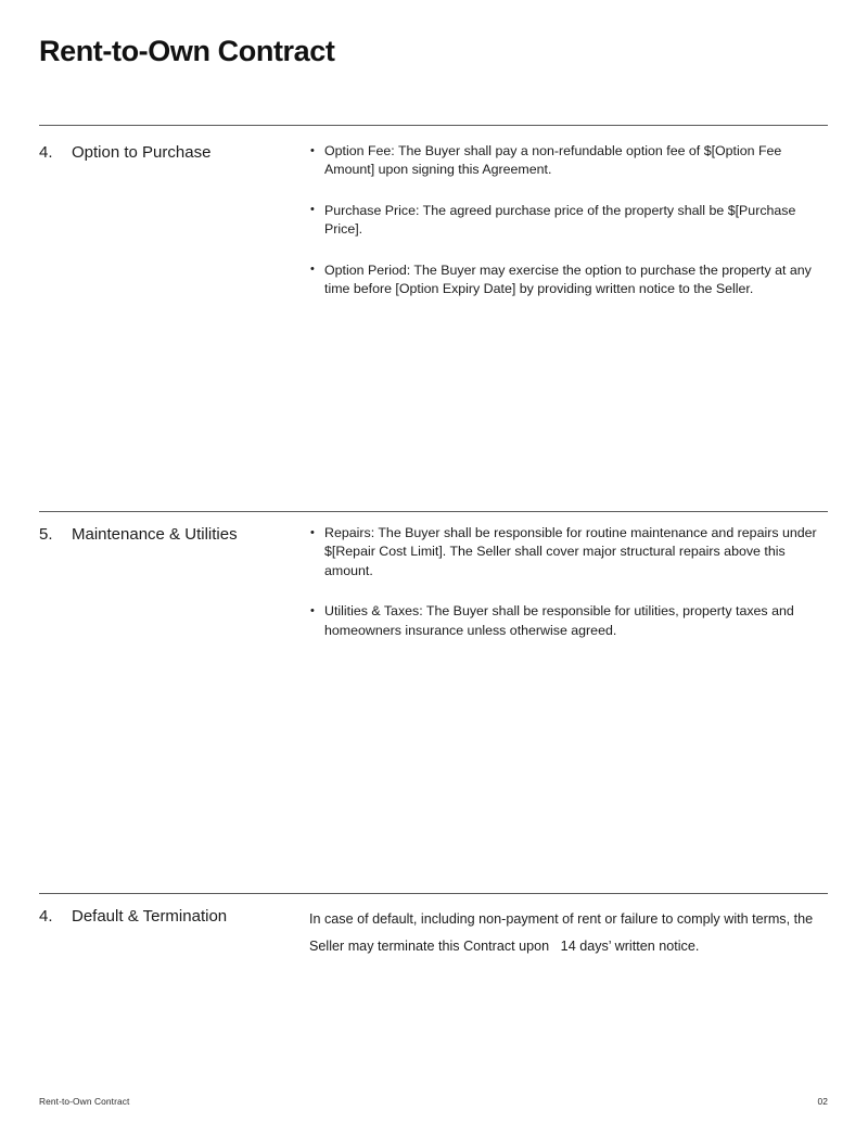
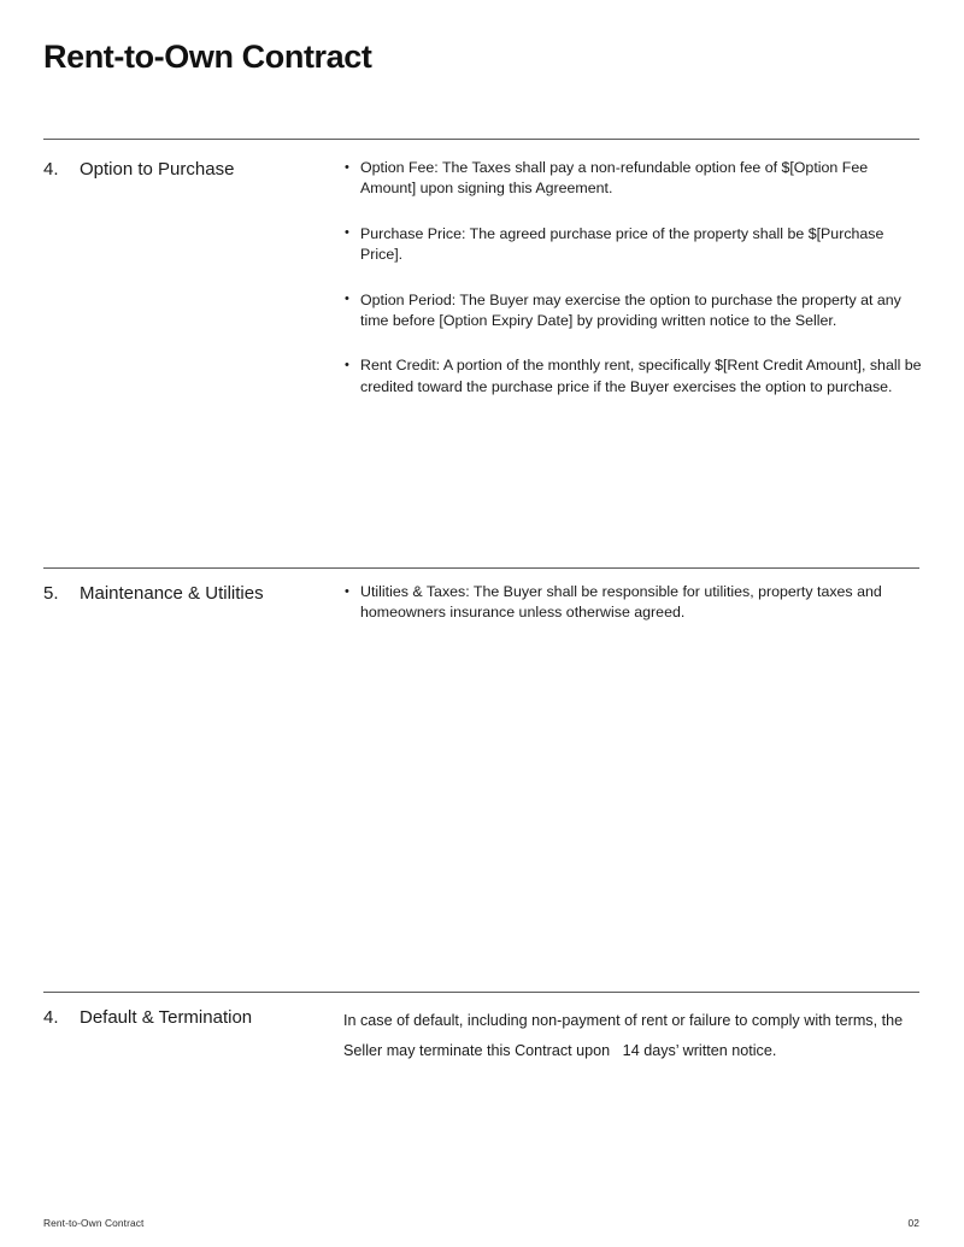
  Rent-to-Own Contract
  4. Option to Purchase
- Option Fee: The Buyer shall pay a non-refundable option fee of $[Option Fee Amount] upon signing this Agreement.
+ Option Fee: The Taxes shall pay a non-refundable option fee of $[Option Fee Amount] upon signing this Agreement.
  Purchase Price: The agreed purchase price of the property shall be $[Purchase Price].
  Option Period: The Buyer may exercise the option to purchase the property at any time before [Option Expiry Date] by providing written notice to the Seller.
+ Rent Credit: A portion of the monthly rent, specifically $[Rent Credit Amount], shall be credited toward the purchase price if the Buyer exercises the option to purchase.
  5. Maintenance & Utilities
- Repairs: The Buyer shall be responsible for routine maintenance and repairs under $[Repair Cost Limit]. The Seller shall cover major structural repairs above this amount.
  Utilities & Taxes: The Buyer shall be responsible for utilities, property taxes and homeowners insurance unless otherwise agreed.
  4. Default & Termination
  In case of default, including non-payment of rent or failure to comply with terms, the Seller may terminate this Contract upon 14 days’ written notice.
  Rent-to-Own Contract
  02
